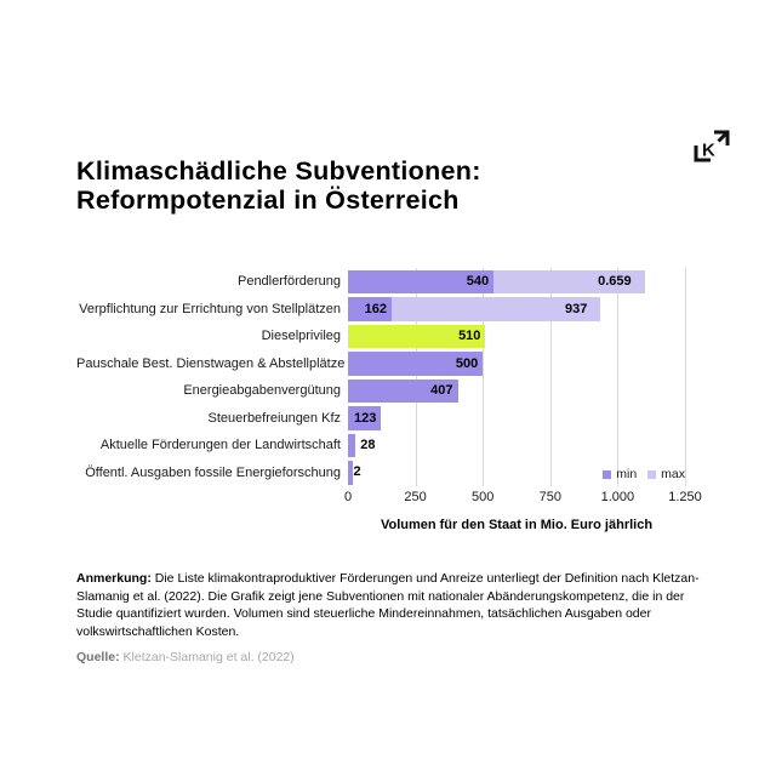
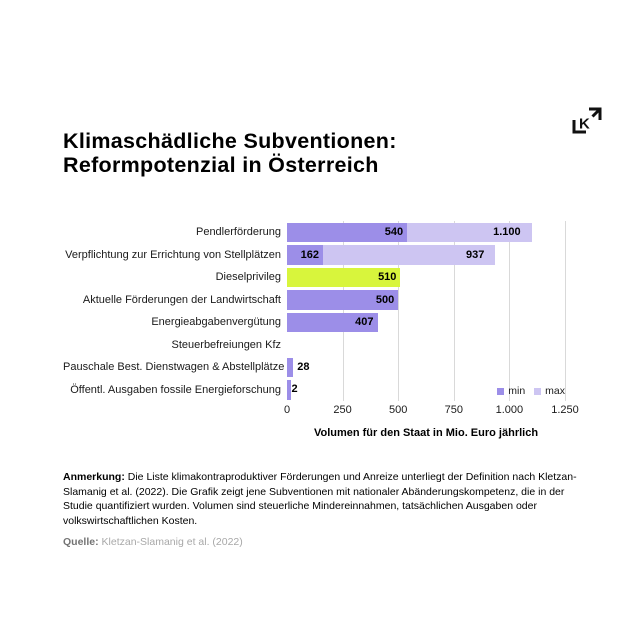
  K
  Klimaschädliche Subventionen:
  Reformpotenzial in Österreich
  Pendlerförderung
  540
- 0.659
+ 1.100
  Verpflichtung zur Errichtung von Stellplätzen
  162
  937
  Dieselprivileg
  510
- Pauschale Best. Dienstwagen & Abstellplätze
+ Aktuelle Förderungen der Landwirtschaft
  500
  Energieabgabenvergütung
  407
  Steuerbefreiungen Kfz
- 123
- Aktuelle Förderungen der Landwirtschaft
+ Pauschale Best. Dienstwagen & Abstellplätze
  28
  Öffentl. Ausgaben fossile Energieforschung
  2
  0
  250
  500
  750
  1.000
  1.250
  Volumen für den Staat in Mio. Euro jährlich
  min
  max
  Anmerkung: Die Liste klimakontraproduktiver Förderungen und Anreize unterliegt der Definition nach Kletzan-Slamanig et al. (2022). Die Grafik zeigt jene Subventionen mit nationaler Abänderungskompetenz, die in der Studie quantifiziert wurden. Volumen sind steuerliche Mindereinnahmen, tatsächlichen Ausgaben oder volkswirtschaftlichen Kosten.
  Quelle: Kletzan-Slamanig et al. (2022)
